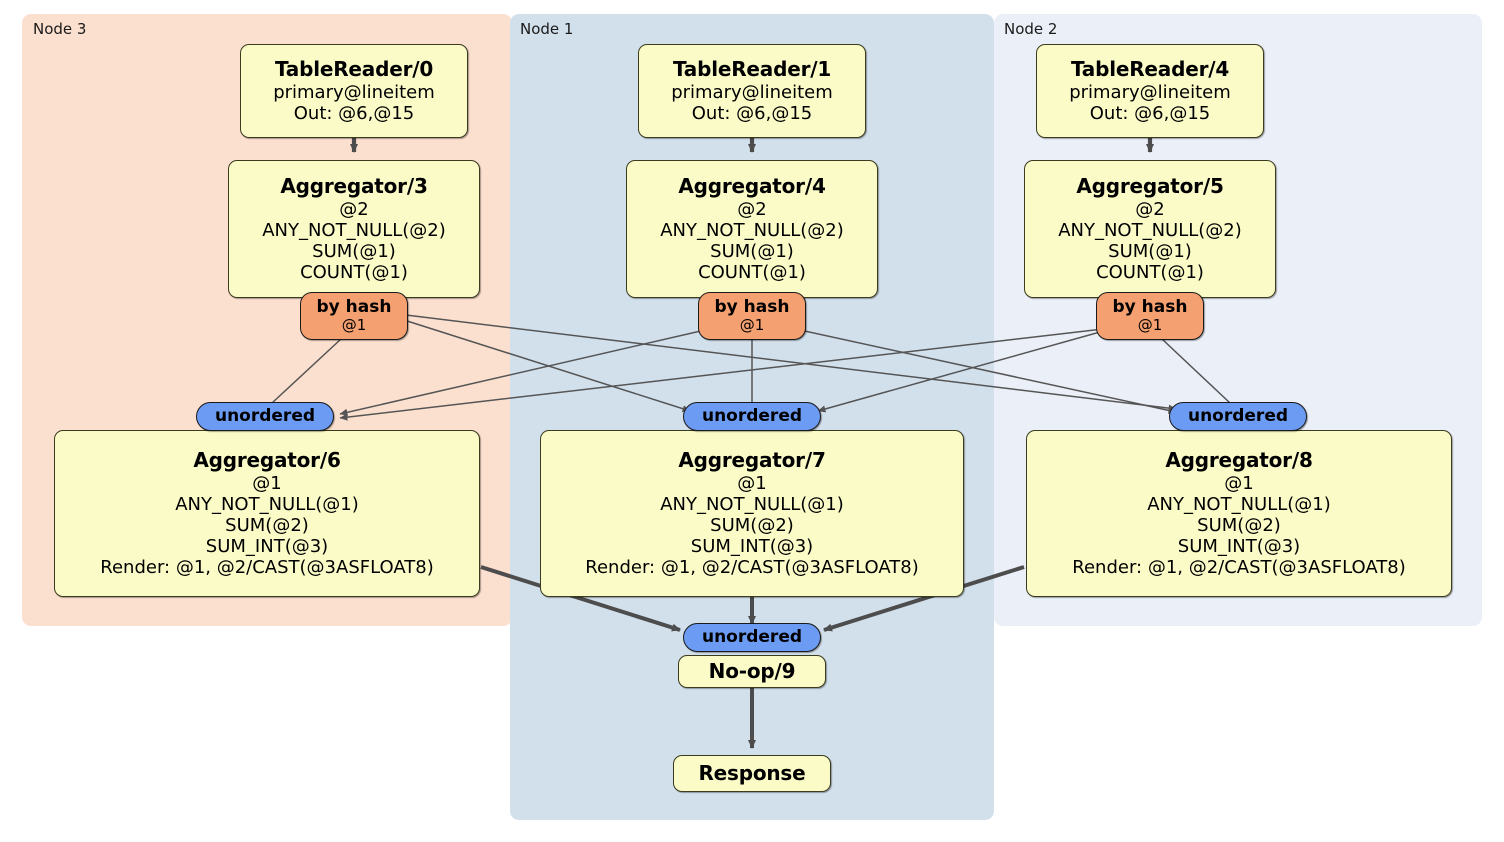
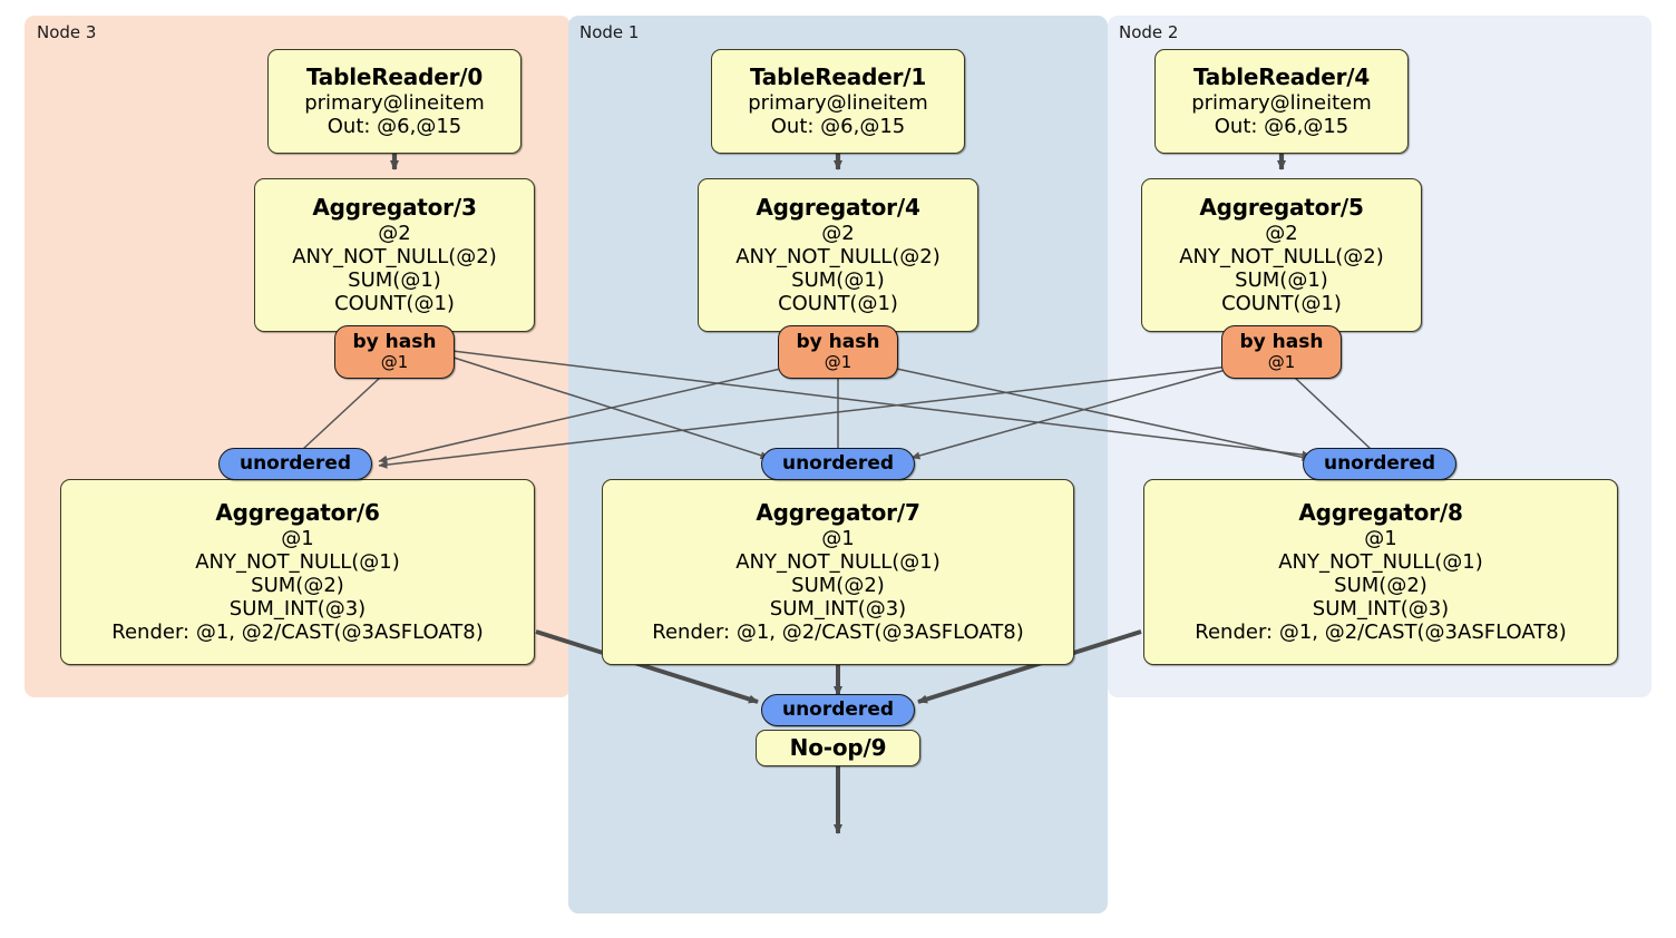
  Node 3
  Node 1
  Node 2
  TableReader/0
  primary@lineitem
  Out: @6,@15
  TableReader/1
  primary@lineitem
  Out: @6,@15
  TableReader/4
  primary@lineitem
  Out: @6,@15
  Aggregator/3
  @2
  ANY_NOT_NULL(@2)
  SUM(@1)
  COUNT(@1)
  Aggregator/4
  @2
  ANY_NOT_NULL(@2)
  SUM(@1)
  COUNT(@1)
  Aggregator/5
  @2
  ANY_NOT_NULL(@2)
  SUM(@1)
  COUNT(@1)
  by hash
  @1
  by hash
  @1
  by hash
  @1
  unordered
  unordered
  unordered
  Aggregator/6
  @1
  ANY_NOT_NULL(@1)
  SUM(@2)
  SUM_INT(@3)
  Render: @1, @2/CAST(@3ASFLOAT8)
  Aggregator/7
  @1
  ANY_NOT_NULL(@1)
  SUM(@2)
  SUM_INT(@3)
  Render: @1, @2/CAST(@3ASFLOAT8)
  Aggregator/8
  @1
  ANY_NOT_NULL(@1)
  SUM(@2)
  SUM_INT(@3)
  Render: @1, @2/CAST(@3ASFLOAT8)
  unordered
  No-op/9
- Response
